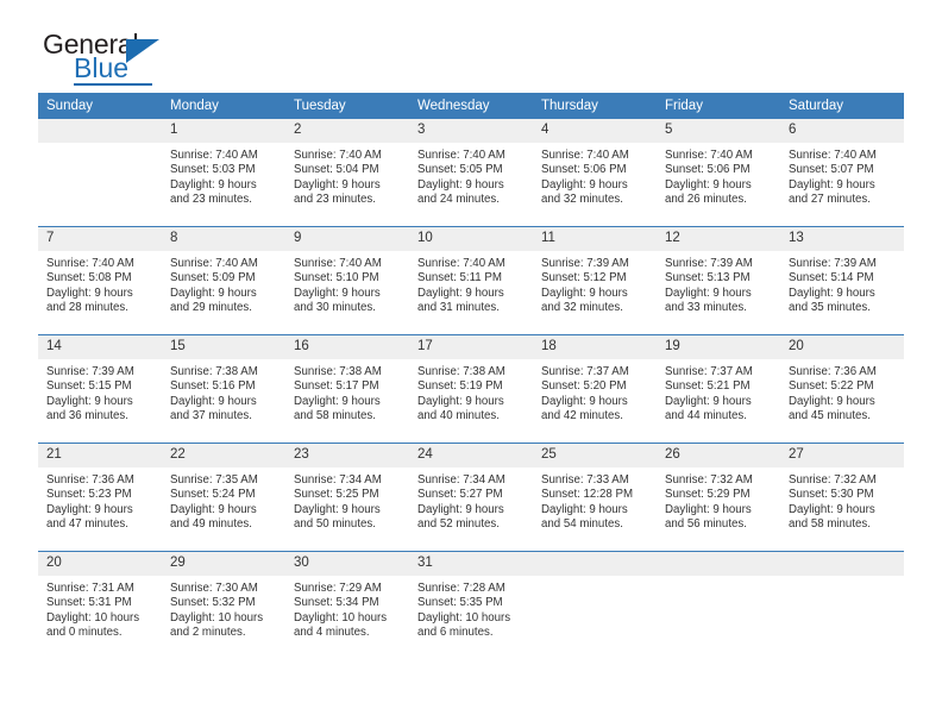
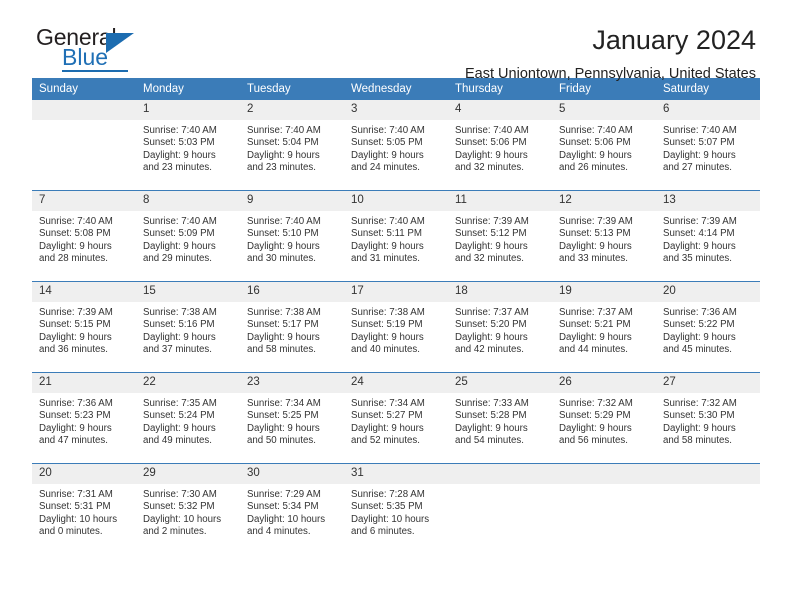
  General
  Blue
+ January 2024
+ East Uniontown, Pennsylvania, United States
  Sunday	Monday	Tuesday	Wednesday	Thursday	Friday	Saturday
  	1 Sunrise: 7:40 AM Sunset: 5:03 PM Daylight: 9 hours and 23 minutes.	2 Sunrise: 7:40 AM Sunset: 5:04 PM Daylight: 9 hours and 23 minutes.	3 Sunrise: 7:40 AM Sunset: 5:05 PM Daylight: 9 hours and 24 minutes.	4 Sunrise: 7:40 AM Sunset: 5:06 PM Daylight: 9 hours and 32 minutes.	5 Sunrise: 7:40 AM Sunset: 5:06 PM Daylight: 9 hours and 26 minutes.	6 Sunrise: 7:40 AM Sunset: 5:07 PM Daylight: 9 hours and 27 minutes.
- 7 Sunrise: 7:40 AM Sunset: 5:08 PM Daylight: 9 hours and 28 minutes.	8 Sunrise: 7:40 AM Sunset: 5:09 PM Daylight: 9 hours and 29 minutes.	9 Sunrise: 7:40 AM Sunset: 5:10 PM Daylight: 9 hours and 30 minutes.	10 Sunrise: 7:40 AM Sunset: 5:11 PM Daylight: 9 hours and 31 minutes.	11 Sunrise: 7:39 AM Sunset: 5:12 PM Daylight: 9 hours and 32 minutes.	12 Sunrise: 7:39 AM Sunset: 5:13 PM Daylight: 9 hours and 33 minutes.	13 Sunrise: 7:39 AM Sunset: 5:14 PM Daylight: 9 hours and 35 minutes.
+ 7 Sunrise: 7:40 AM Sunset: 5:08 PM Daylight: 9 hours and 28 minutes.	8 Sunrise: 7:40 AM Sunset: 5:09 PM Daylight: 9 hours and 29 minutes.	9 Sunrise: 7:40 AM Sunset: 5:10 PM Daylight: 9 hours and 30 minutes.	10 Sunrise: 7:40 AM Sunset: 5:11 PM Daylight: 9 hours and 31 minutes.	11 Sunrise: 7:39 AM Sunset: 5:12 PM Daylight: 9 hours and 32 minutes.	12 Sunrise: 7:39 AM Sunset: 5:13 PM Daylight: 9 hours and 33 minutes.	13 Sunrise: 7:39 AM Sunset: 4:14 PM Daylight: 9 hours and 35 minutes.
  14 Sunrise: 7:39 AM Sunset: 5:15 PM Daylight: 9 hours and 36 minutes.	15 Sunrise: 7:38 AM Sunset: 5:16 PM Daylight: 9 hours and 37 minutes.	16 Sunrise: 7:38 AM Sunset: 5:17 PM Daylight: 9 hours and 58 minutes.	17 Sunrise: 7:38 AM Sunset: 5:19 PM Daylight: 9 hours and 40 minutes.	18 Sunrise: 7:37 AM Sunset: 5:20 PM Daylight: 9 hours and 42 minutes.	19 Sunrise: 7:37 AM Sunset: 5:21 PM Daylight: 9 hours and 44 minutes.	20 Sunrise: 7:36 AM Sunset: 5:22 PM Daylight: 9 hours and 45 minutes.
- 21 Sunrise: 7:36 AM Sunset: 5:23 PM Daylight: 9 hours and 47 minutes.	22 Sunrise: 7:35 AM Sunset: 5:24 PM Daylight: 9 hours and 49 minutes.	23 Sunrise: 7:34 AM Sunset: 5:25 PM Daylight: 9 hours and 50 minutes.	24 Sunrise: 7:34 AM Sunset: 5:27 PM Daylight: 9 hours and 52 minutes.	25 Sunrise: 7:33 AM Sunset: 12:28 PM Daylight: 9 hours and 54 minutes.	26 Sunrise: 7:32 AM Sunset: 5:29 PM Daylight: 9 hours and 56 minutes.	27 Sunrise: 7:32 AM Sunset: 5:30 PM Daylight: 9 hours and 58 minutes.
+ 21 Sunrise: 7:36 AM Sunset: 5:23 PM Daylight: 9 hours and 47 minutes.	22 Sunrise: 7:35 AM Sunset: 5:24 PM Daylight: 9 hours and 49 minutes.	23 Sunrise: 7:34 AM Sunset: 5:25 PM Daylight: 9 hours and 50 minutes.	24 Sunrise: 7:34 AM Sunset: 5:27 PM Daylight: 9 hours and 52 minutes.	25 Sunrise: 7:33 AM Sunset: 5:28 PM Daylight: 9 hours and 54 minutes.	26 Sunrise: 7:32 AM Sunset: 5:29 PM Daylight: 9 hours and 56 minutes.	27 Sunrise: 7:32 AM Sunset: 5:30 PM Daylight: 9 hours and 58 minutes.
  20 Sunrise: 7:31 AM Sunset: 5:31 PM Daylight: 10 hours and 0 minutes.	29 Sunrise: 7:30 AM Sunset: 5:32 PM Daylight: 10 hours and 2 minutes.	30 Sunrise: 7:29 AM Sunset: 5:34 PM Daylight: 10 hours and 4 minutes.	31 Sunrise: 7:28 AM Sunset: 5:35 PM Daylight: 10 hours and 6 minutes.
